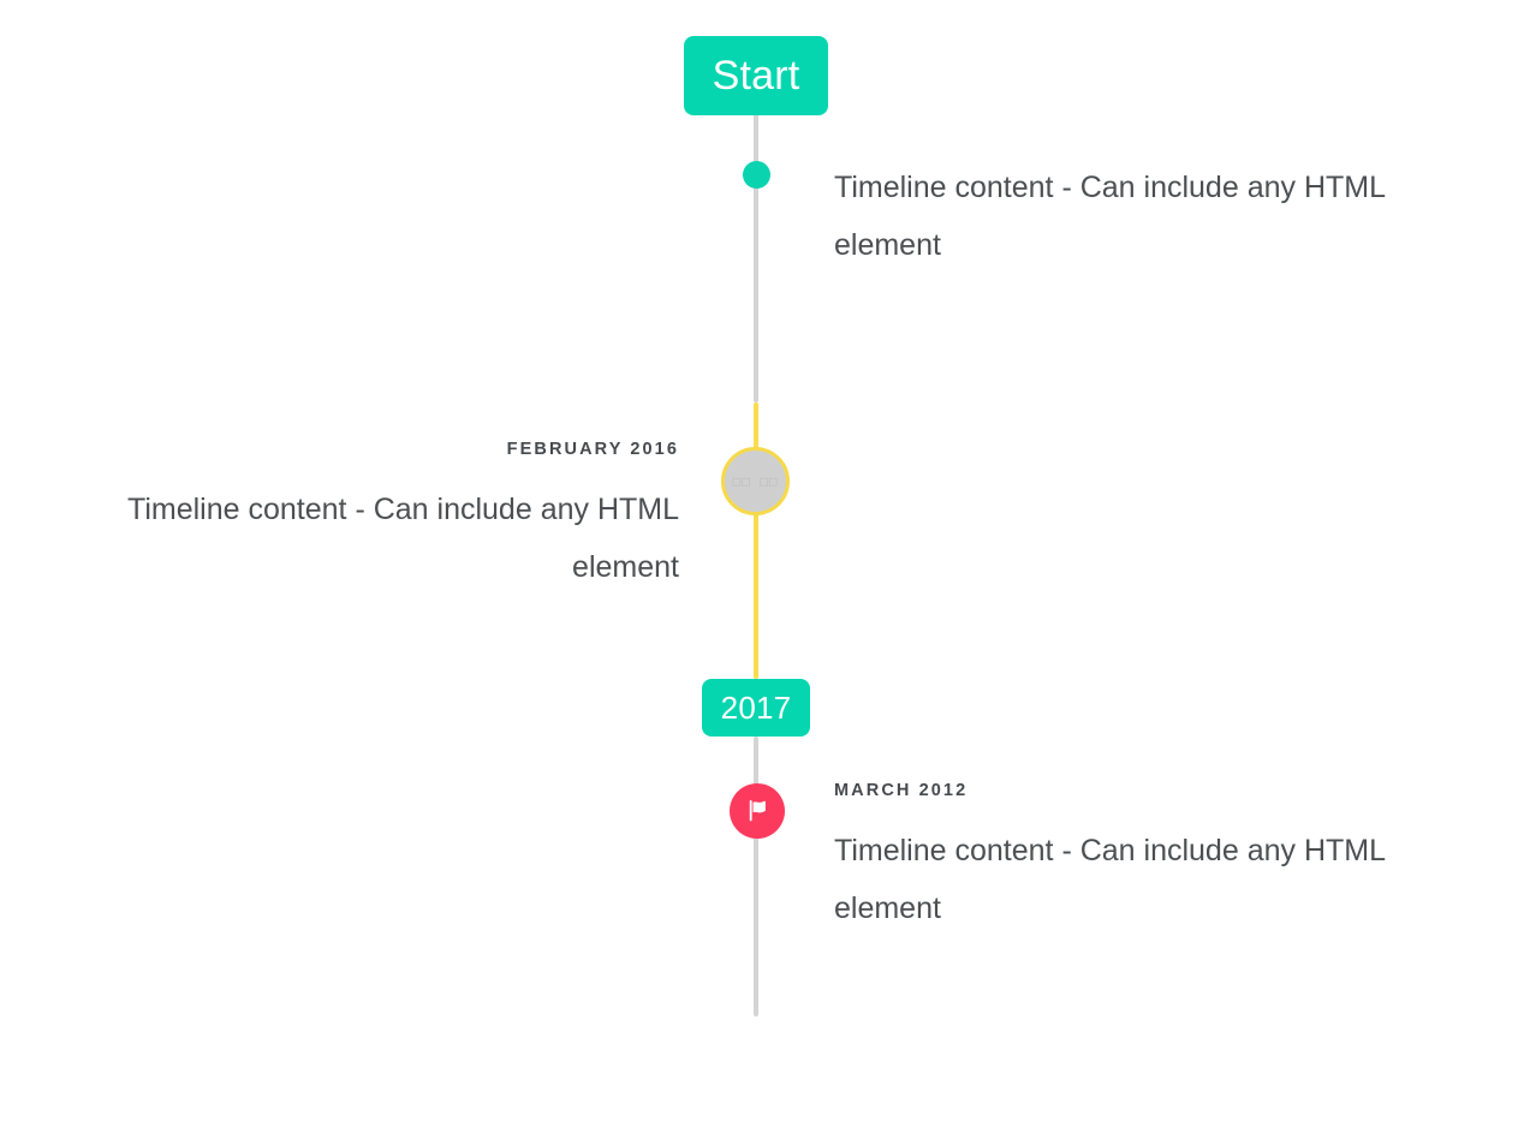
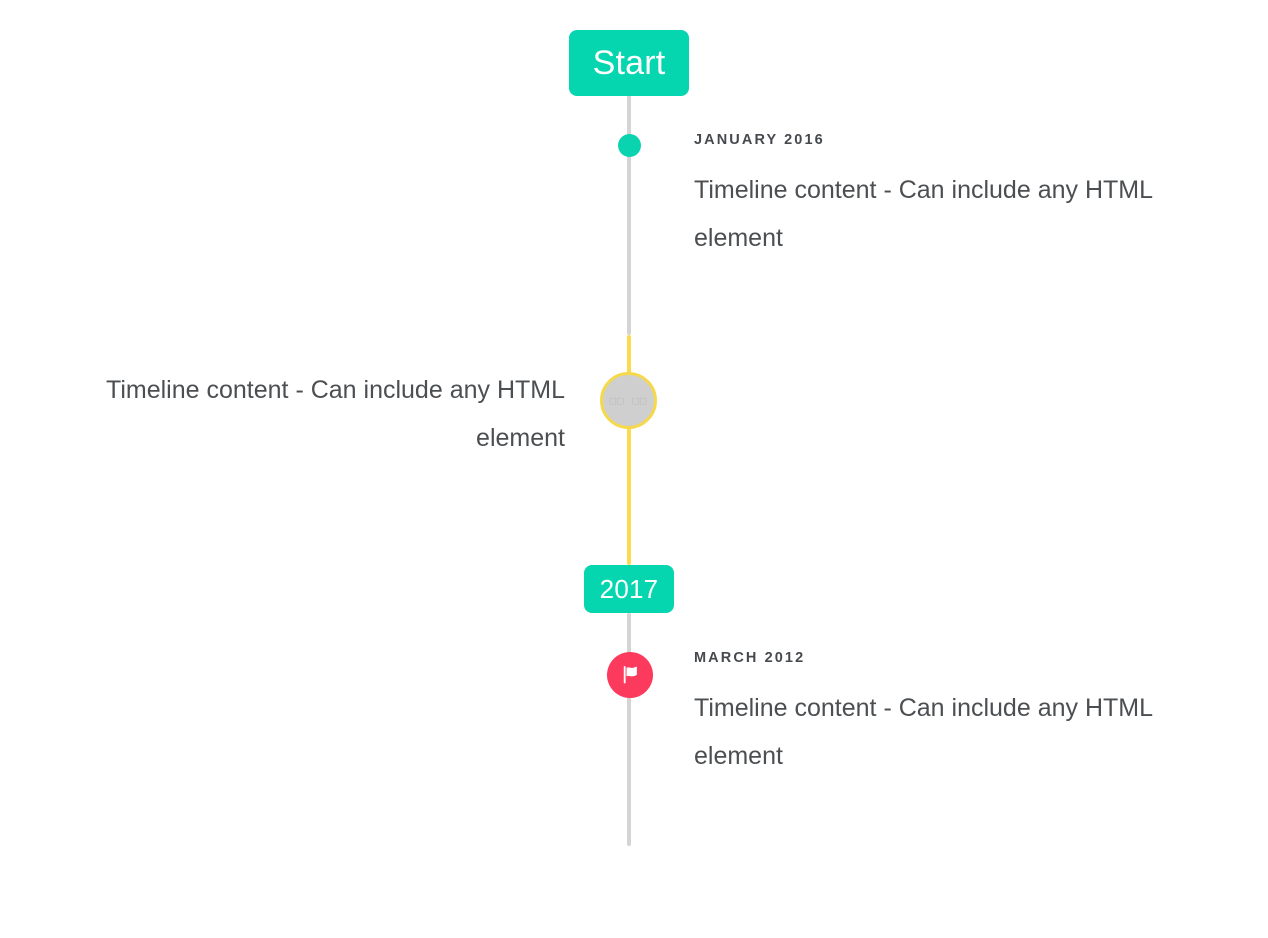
  Start
+ JANUARY 2016
  Timeline content - Can include any HTML element
- FEBRUARY 2016
  Timeline content - Can include any HTML element
  2017
  MARCH 2012
  Timeline content - Can include any HTML element
